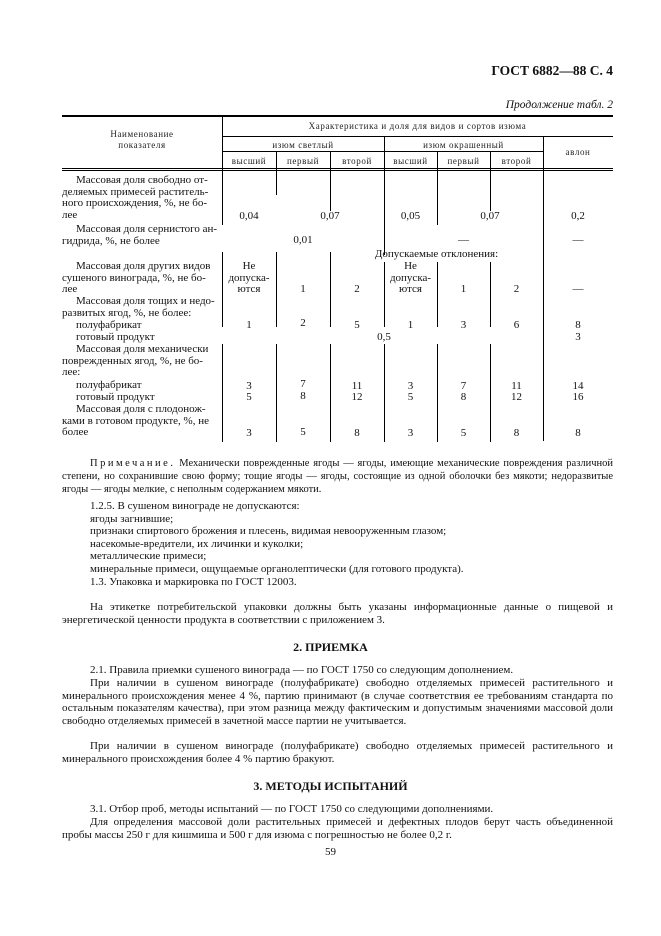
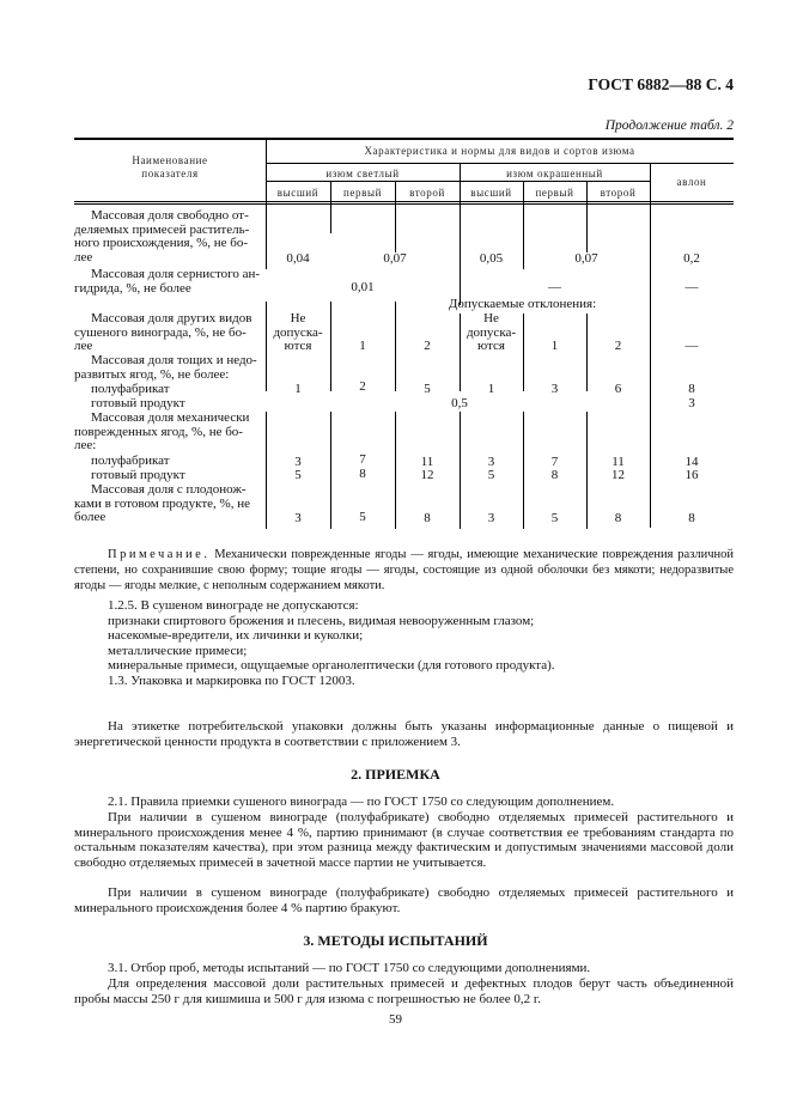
  ГОСТ 6882—88 С. 4
  Продолжение табл. 2
  Наименование
  показателя
- Характеристика и доля для видов и сортов изюма
+ Характеристика и нормы для видов и сортов изюма
  изюм светлый
  изюм окрашенный
  авлон
  высший
  первый
  второй
  высший
  первый
  второй
  Массовая доля свободно от-
  деляемых примесей раститель-
  ного происхождения, %, не бо-
  лее
  0,04
  0,07
  0,05
  0,07
  0,2
  Массовая доля сернистого ан-
  гидрида, %, не более
  0,01
  —
  —
  Допускаемые отклонения:
  Массовая доля других видов
  сушеного винограда, %, не бо-
  лее
  Не допуска-ются
  1
  2
  Не допуска-ются
  1
  2
  —
  Массовая доля тощих и недо-
  развитых ягод, %, не более:
  полуфабрикат
  готовый продукт
  1
  2
  5
  1
  3
  6
  8
  0,5
  3
  Массовая доля механически
  поврежденных ягод, %, не бо-
  лее:
  полуфабрикат
  готовый продукт
  3
  7
  11
  3
  7
  11
  14
  5
  8
  12
  5
  8
  12
  16
  Массовая доля с плодонож-
  ками в готовом продукте, %, не
  более
  3
  5
  8
  3
  5
  8
  8
  Примечание. Механически поврежденные ягоды — ягоды, имеющие механические повреждения различной степени, но сохранившие свою форму; тощие ягоды — ягоды, состоящие из одной оболочки без мякоти; недоразвитые ягоды — ягоды мелкие, с неполным содержанием мякоти.
  1.2.5. В сушеном винограде не допускаются:
- ягоды загнившие;
  признаки спиртового брожения и плесень, видимая невооруженным глазом;
  насекомые-вредители, их личинки и куколки;
  металлические примеси;
  минеральные примеси, ощущаемые органолептически (для готового продукта).
  1.3. Упаковка и маркировка по ГОСТ 12003.
  На этикетке потребительской упаковки должны быть указаны информационные данные о пищевой и энергетической ценности продукта в соответствии с приложением 3.
  2. ПРИЕМКА
  2.1. Правила приемки сушеного винограда — по ГОСТ 1750 со следующим дополнением.
  При наличии в сушеном винограде (полуфабрикате) свободно отделяемых примесей растительного и минерального происхождения менее 4 %, партию принимают (в случае соответствия ее требованиям стандарта по остальным показателям качества), при этом разница между фактическим и допустимым значениями массовой доли свободно отделяемых примесей в зачетной массе партии не учитывается.
  При наличии в сушеном винограде (полуфабрикате) свободно отделяемых примесей растительного и минерального происхождения более 4 % партию бракуют.
  3. МЕТОДЫ ИСПЫТАНИЙ
  3.1. Отбор проб, методы испытаний — по ГОСТ 1750 со следующими дополнениями.
  Для определения массовой доли растительных примесей и дефектных плодов берут часть объединенной пробы массы 250 г для кишмиша и 500 г для изюма с погрешностью не более 0,2 г.
  59
